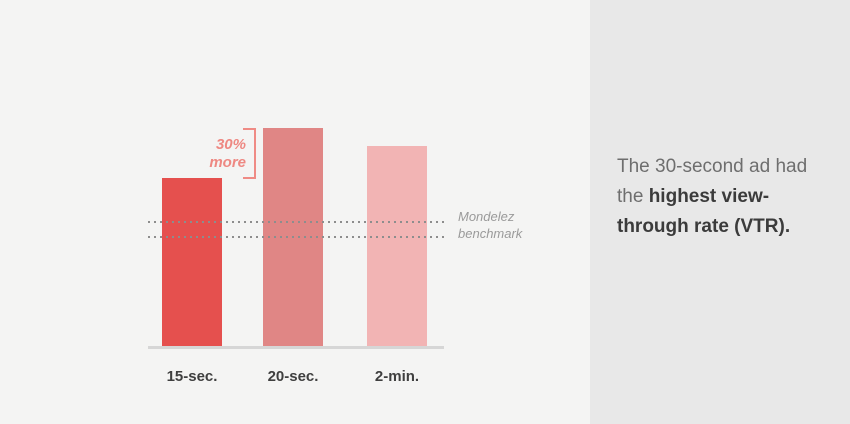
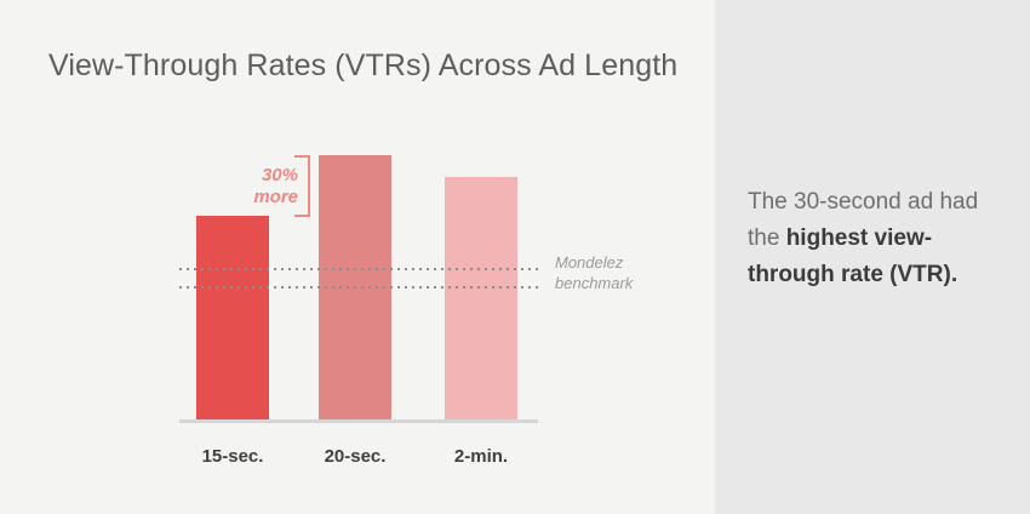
+ View-Through Rates (VTRs) Across Ad Length
  Mondelez
  benchmark
  30%
  more
  15-sec.
  20-sec.
  2-min.
  The 30-second ad had the highest view-through rate (VTR).
